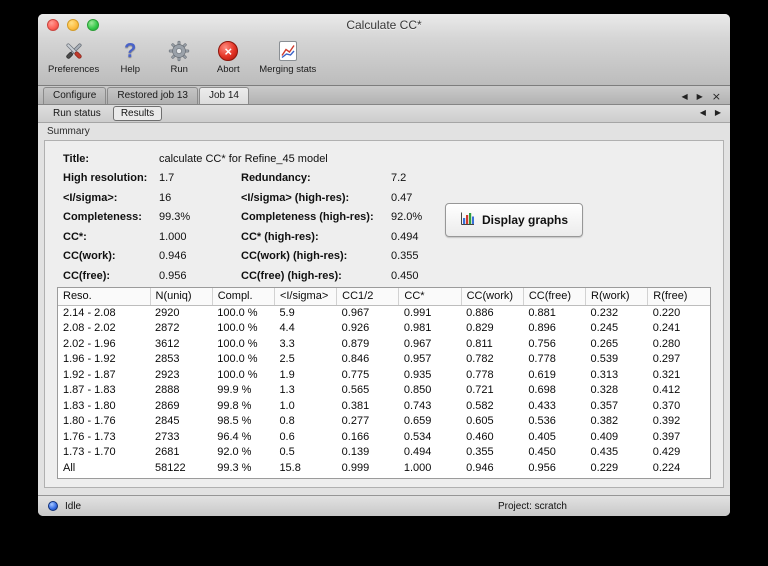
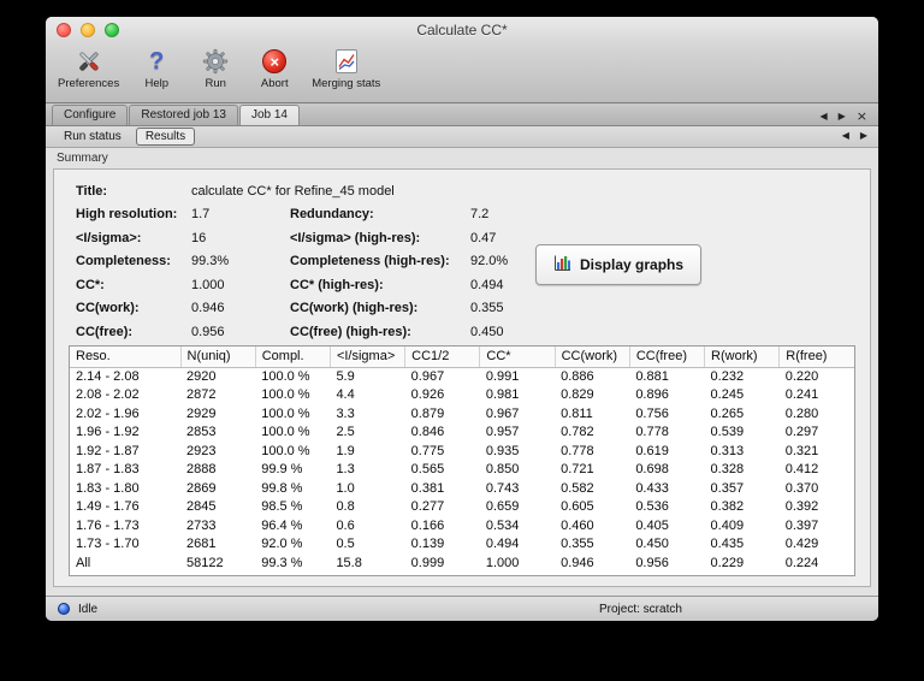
  Calculate CC*
  Preferences
  ?
  Help
  Run
  ×
  Abort
  Merging stats
  Configure
  Restored job 13
  Job 14
  ◀
  ▶
  ×
  Run status
  Results
  ◀
  ▶
  Summary
  Title:
  calculate CC* for Refine_45 model
  High resolution:
  1.7
  Redundancy:
  7.2
  <I/sigma>:
  16
  <I/sigma> (high-res):
  0.47
  Completeness:
  99.3%
  Completeness (high-res):
  92.0%
  CC*:
  1.000
  CC* (high-res):
  0.494
  CC(work):
  0.946
  CC(work) (high-res):
  0.355
  CC(free):
  0.956
  CC(free) (high-res):
  0.450
  Display graphs
  Reso.	N(uniq)	Compl.	<I/sigma>	CC1/2	CC*	CC(work)	CC(free)	R(work)	R(free)
  2.14 - 2.08	2920	100.0 %	5.9	0.967	0.991	0.886	0.881	0.232	0.220
  2.08 - 2.02	2872	100.0 %	4.4	0.926	0.981	0.829	0.896	0.245	0.241
- 2.02 - 1.96	3612	100.0 %	3.3	0.879	0.967	0.811	0.756	0.265	0.280
+ 2.02 - 1.96	2929	100.0 %	3.3	0.879	0.967	0.811	0.756	0.265	0.280
  1.96 - 1.92	2853	100.0 %	2.5	0.846	0.957	0.782	0.778	0.539	0.297
  1.92 - 1.87	2923	100.0 %	1.9	0.775	0.935	0.778	0.619	0.313	0.321
  1.87 - 1.83	2888	99.9 %	1.3	0.565	0.850	0.721	0.698	0.328	0.412
  1.83 - 1.80	2869	99.8 %	1.0	0.381	0.743	0.582	0.433	0.357	0.370
- 1.80 - 1.76	2845	98.5 %	0.8	0.277	0.659	0.605	0.536	0.382	0.392
+ 1.49 - 1.76	2845	98.5 %	0.8	0.277	0.659	0.605	0.536	0.382	0.392
  1.76 - 1.73	2733	96.4 %	0.6	0.166	0.534	0.460	0.405	0.409	0.397
  1.73 - 1.70	2681	92.0 %	0.5	0.139	0.494	0.355	0.450	0.435	0.429
  All	58122	99.3 %	15.8	0.999	1.000	0.946	0.956	0.229	0.224
  Idle
  Project: scratch
